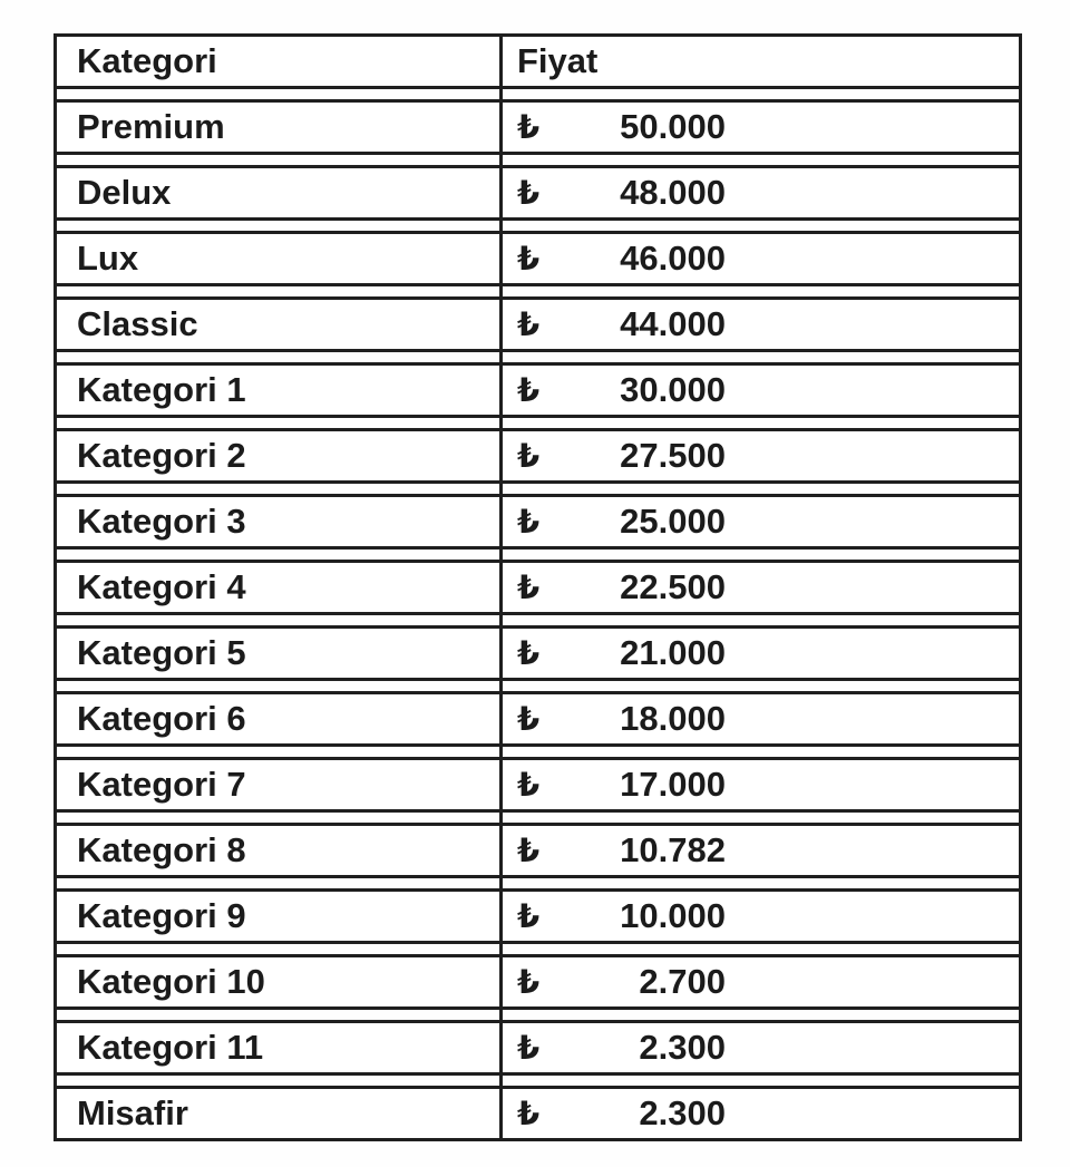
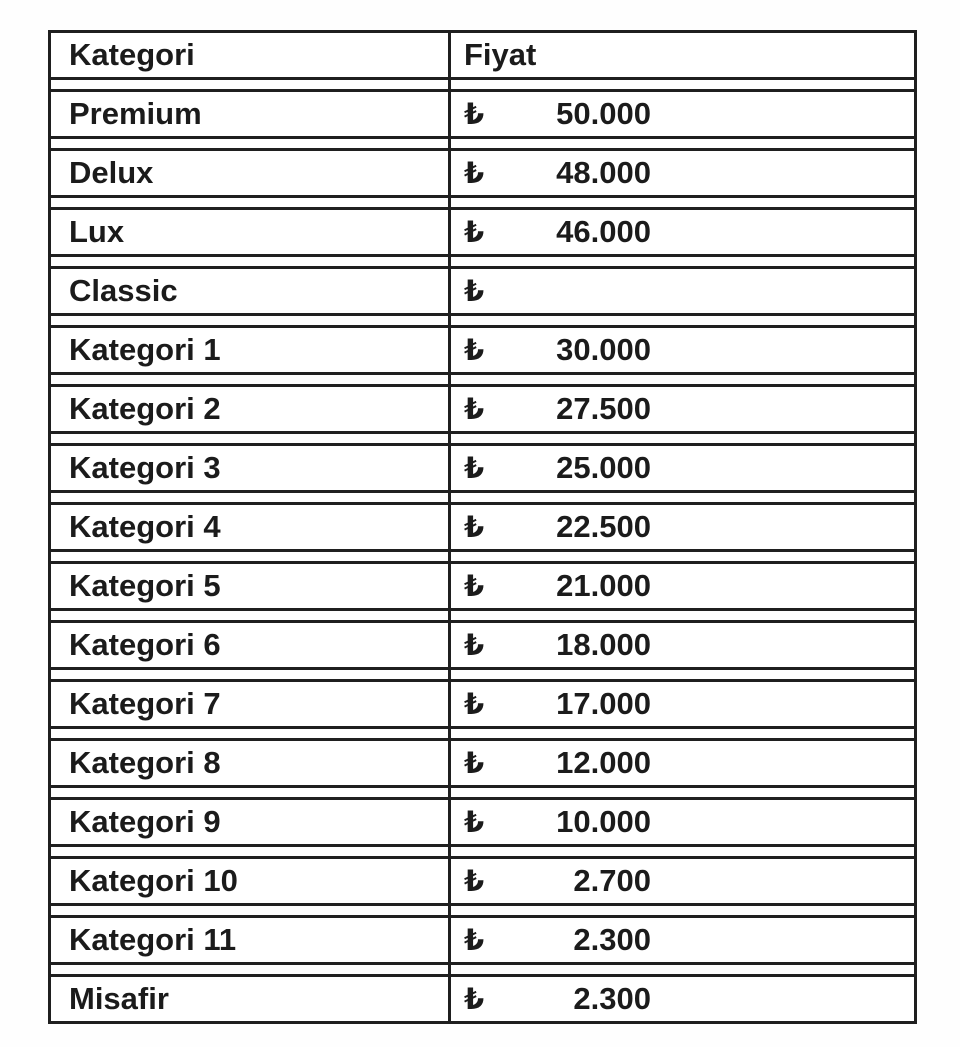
  Kategori
  Fiyat
  Premium
  ₺
  50.000
  Delux
  ₺
  48.000
  Lux
  ₺
  46.000
  Classic
  ₺
- 44.000
  Kategori 1
  ₺
  30.000
  Kategori 2
  ₺
  27.500
  Kategori 3
  ₺
  25.000
  Kategori 4
  ₺
  22.500
  Kategori 5
  ₺
  21.000
  Kategori 6
  ₺
  18.000
  Kategori 7
  ₺
  17.000
  Kategori 8
  ₺
- 10.782
+ 12.000
  Kategori 9
  ₺
  10.000
  Kategori 10
  ₺
  2.700
  Kategori 11
  ₺
  2.300
  Misafir
  ₺
  2.300
